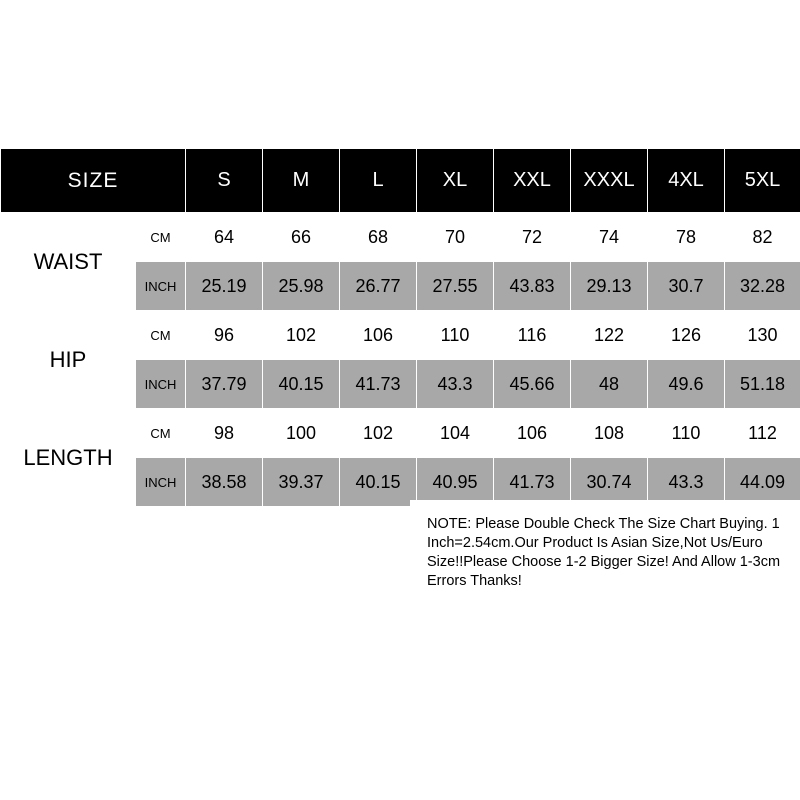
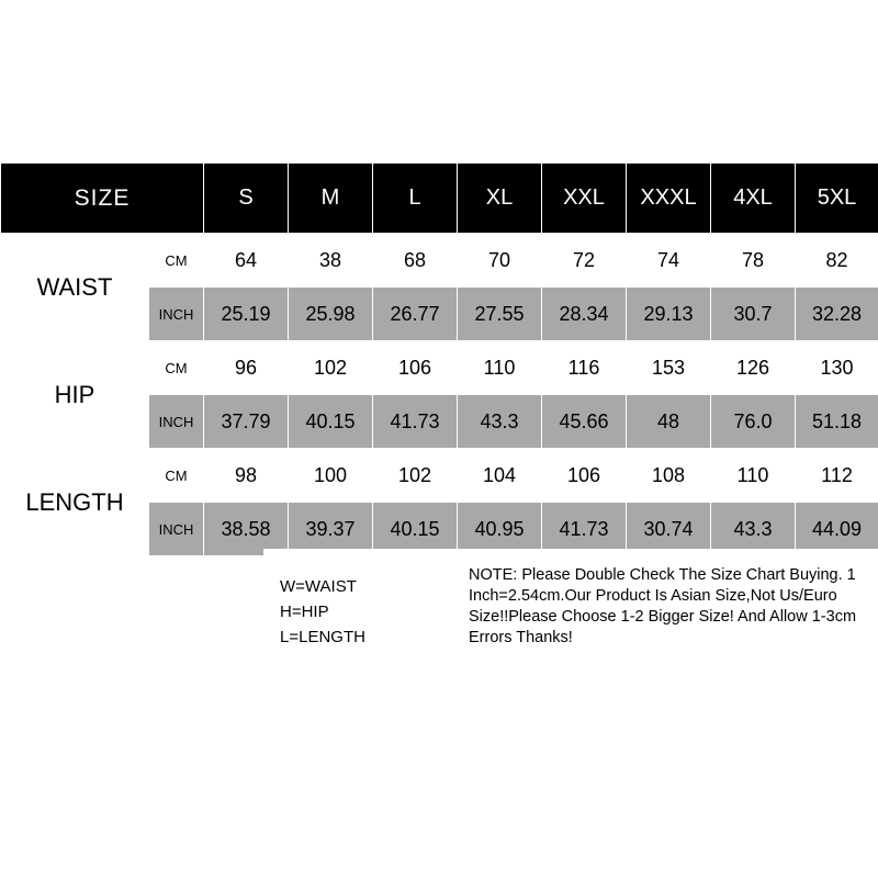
  SIZE	S	M	L	XL	XXL	XXXL	4XL	5XL
- WAIST	CM	64	66	68	70	72	74	78	82
+ WAIST	CM	64	38	68	70	72	74	78	82
- INCH	25.19	25.98	26.77	27.55	43.83	29.13	30.7	32.28
+ INCH	25.19	25.98	26.77	27.55	28.34	29.13	30.7	32.28
- HIP	CM	96	102	106	110	116	122	126	130
+ HIP	CM	96	102	106	110	116	153	126	130
- INCH	37.79	40.15	41.73	43.3	45.66	48	49.6	51.18
+ INCH	37.79	40.15	41.73	43.3	45.66	48	76.0	51.18
  LENGTH	CM	98	100	102	104	106	108	110	112
  INCH	38.58	39.37	40.15	40.95	41.73	30.74	43.3	44.09
+ W=WAIST
+ H=HIP
+ L=LENGTH
  NOTE: Please Double Check The Size Chart Buying. 1 Inch=2.54cm.Our Product Is Asian Size,Not Us/Euro Size!!Please Choose 1-2 Bigger Size! And Allow 1-3cm Errors Thanks!
